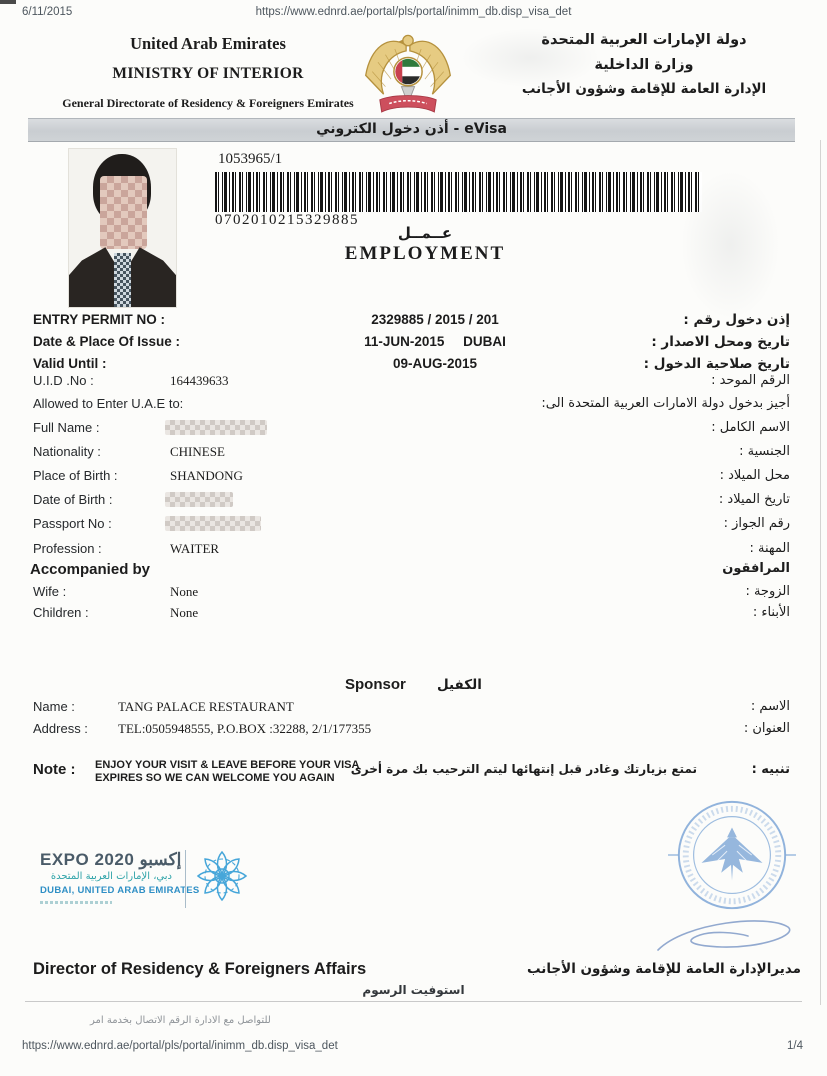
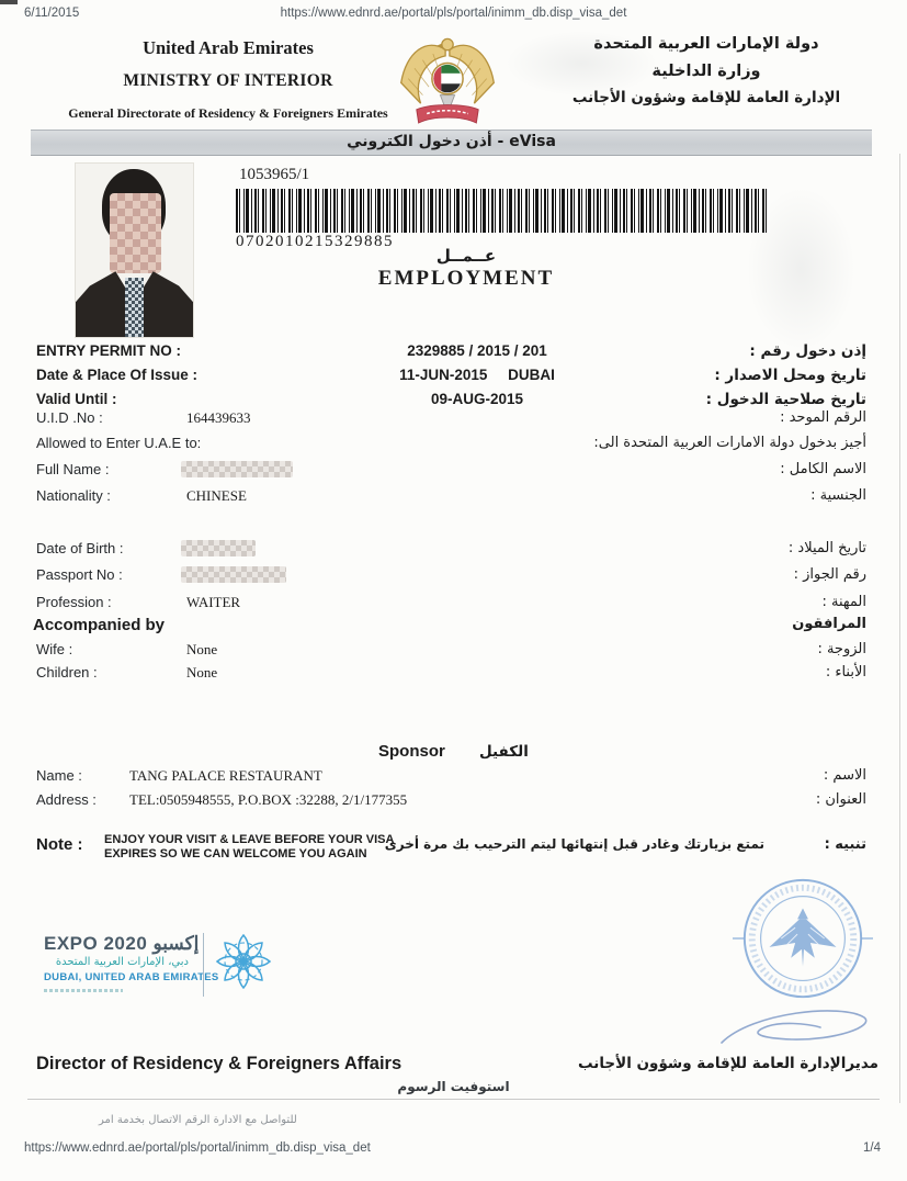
  6/11/2015
  https://www.ednrd.ae/portal/pls/portal/inimm_db.disp_visa_det
  United Arab Emirates
  MINISTRY OF INTERIOR
  General Directorate of Residency & Foreigners Emirates
  دولة الإمارات العربية
  وزارة الداخلي
  الإدارة العامة للإقامة وشؤون الأجانب
  أذن دخول الكتروني - eVisa
  1053965/1
  0702010215329885
  عــمــل
  EMPLOYMENT
  ENTRY PERMIT NO :
  2329885 / 2015 / 201
  إذن دخول رقم :
  Date & Place Of Issue :
  11-JUN-2015 DUBAI
  تاريخ ومحل الاصدار :
  Valid Until :
  09-AUG-2015
  تاريخ صلاحية الدخول :
  U.I.D .No :
  164439633
  الرقم الموحد :
  Allowed to Enter U.A.E to:
  أجيز بدخول دولة الامارات العربية المتحدة الى:
  Full Name :
  الاسم الكامل :
  Nationality :
  CHINESE
  الجنسية :
- Place of Birth :
- SHANDONG
- محل الميلاد :
  Date of Birth :
  تاريخ الميلاد :
  Passport No :
  رقم الجواز :
  Profession :
  WAITER
  المهنة :
  Accompanied by
  المرافقون
  Wife :
  None
  الزوجة :
  Children :
  None
  الأبناء :
  Sponsor
  الكفيل
  Name :
  TANG PALACE RESTAURANT
  الاسم :
  Address :
  TEL:0505948555, P.O.BOX :32288, 2/1/177355
  العنوان :
  Note :
  ENJOY YOUR VISIT & LEAVE BEFORE YOUR VISA
  EXPIRES SO WE CAN WELCOME YOU AGAIN
  تمتع بزيارتك وغادر قبل إنتهائها ليتم الترحيب بك مرة أخرى
  تنبيه :
  EXPO 2020 إكسبو
  دبي، الإمارات العربية المتحدة
  DUBAI, UNITED ARAB EMIRATES
  Director of Residency & Foreigners Affairs
  مديرالإدارة العامة للإقامة وشؤون الأجانب
  استوفيت الرسوم
  للتواصل مع الادارة الرقم الاتصال بخدمة امر
  https://www.ednrd.ae/portal/pls/portal/inimm_db.disp_visa_det
  1/4
